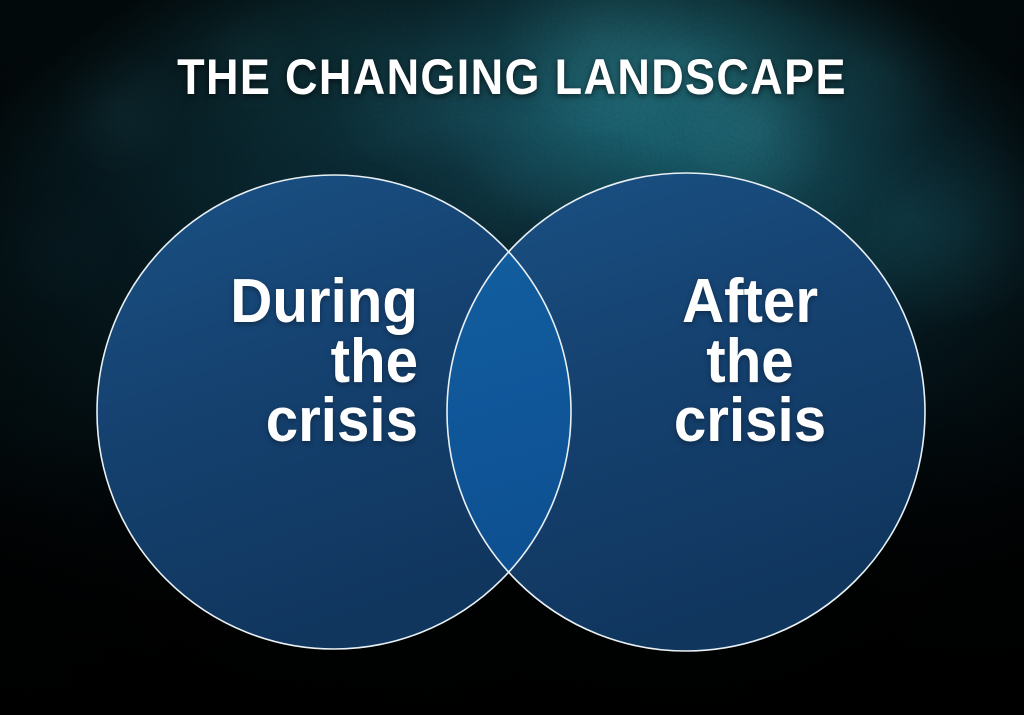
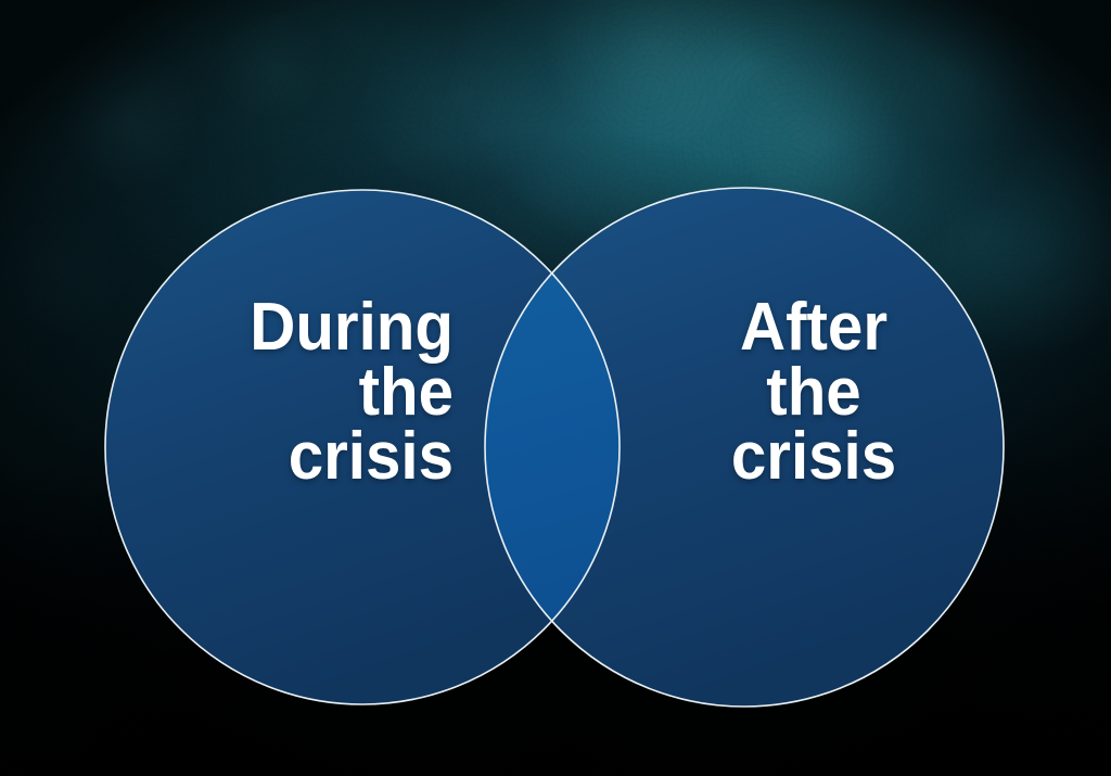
- THE CHANGING LANDSCAPE
  During
  the
  crisis
  After
  the
  crisis
